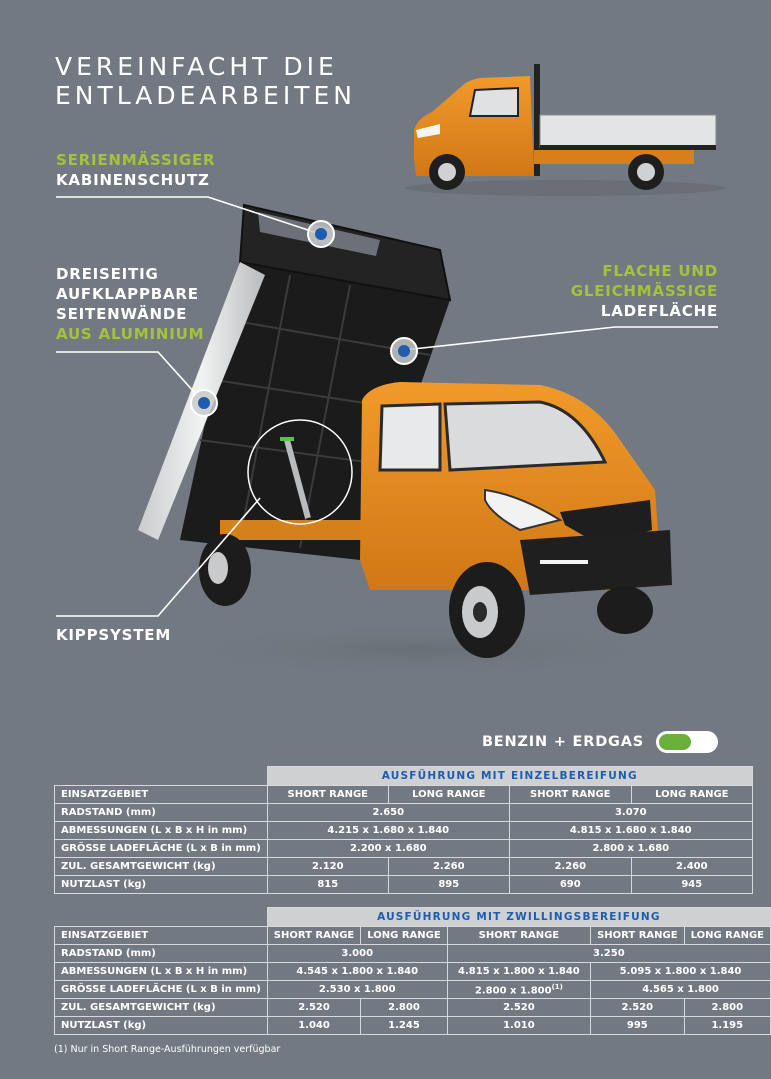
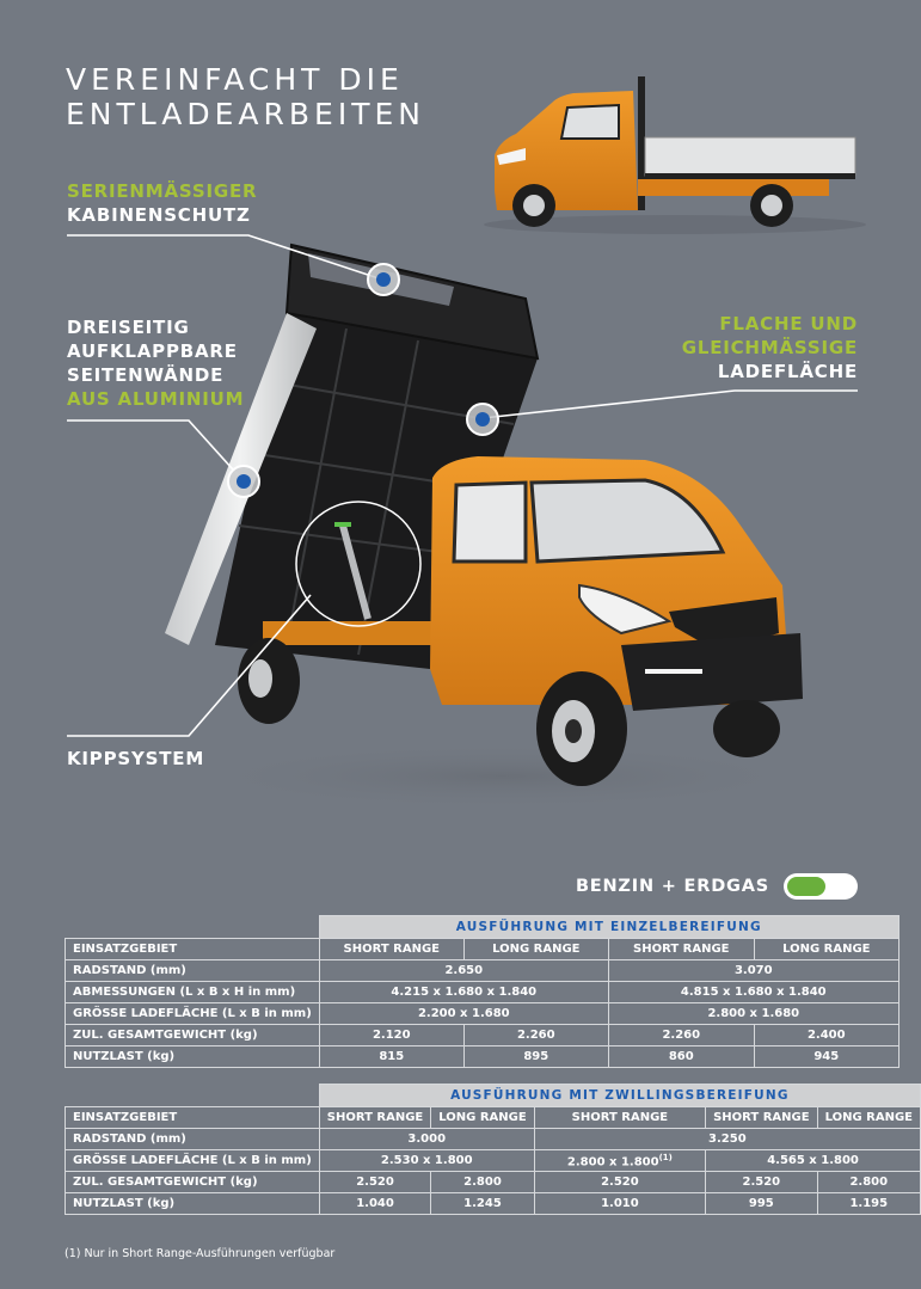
  VEREINFACHT DIE
  ENTLADEARBEITEN
  SERIENMÄSSIGER
  KABINENSCHUTZ
  DREISEITIG
  AUFKLAPPBARE
  SEITENWÄNDE
  AUS ALUMINIUM
  FLACHE UND
  GLEICHMÄSSIGE
  LADEFLÄCHE
  KIPPSYSTEM
  BENZIN + ERDGAS
  	AUSFÜHRUNG MIT EINZELBEREIFUNG
  EINSATZGEBIET	SHORT RANGE	LONG RANGE	SHORT RANGE	LONG RANGE
  RADSTAND (mm)	2.650	3.070
  ABMESSUNGEN (L x B x H in mm)	4.215 x 1.680 x 1.840	4.815 x 1.680 x 1.840
  GRÖSSE LADEFLÄCHE (L x B in mm)	2.200 x 1.680	2.800 x 1.680
  ZUL. GESAMTGEWICHT (kg)	2.120	2.260	2.260	2.400
- NUTZLAST (kg)	815	895	690	945
+ NUTZLAST (kg)	815	895	860	945
  	AUSFÜHRUNG MIT ZWILLINGSBEREIFUNG
  EINSATZGEBIET	SHORT RANGE	LONG RANGE	SHORT RANGE	SHORT RANGE	LONG RANGE
  RADSTAND (mm)	3.000	3.250
- ABMESSUNGEN (L x B x H in mm)	4.545 x 1.800 x 1.840	4.815 x 1.800 x 1.840	5.095 x 1.800 x 1.840
  GRÖSSE LADEFLÄCHE (L x B in mm)	2.530 x 1.800	2.800 x 1.800(1)	4.565 x 1.800
  ZUL. GESAMTGEWICHT (kg)	2.520	2.800	2.520	2.520	2.800
  NUTZLAST (kg)	1.040	1.245	1.010	995	1.195
  (1) Nur in Short Range-Ausführungen verfügbar
